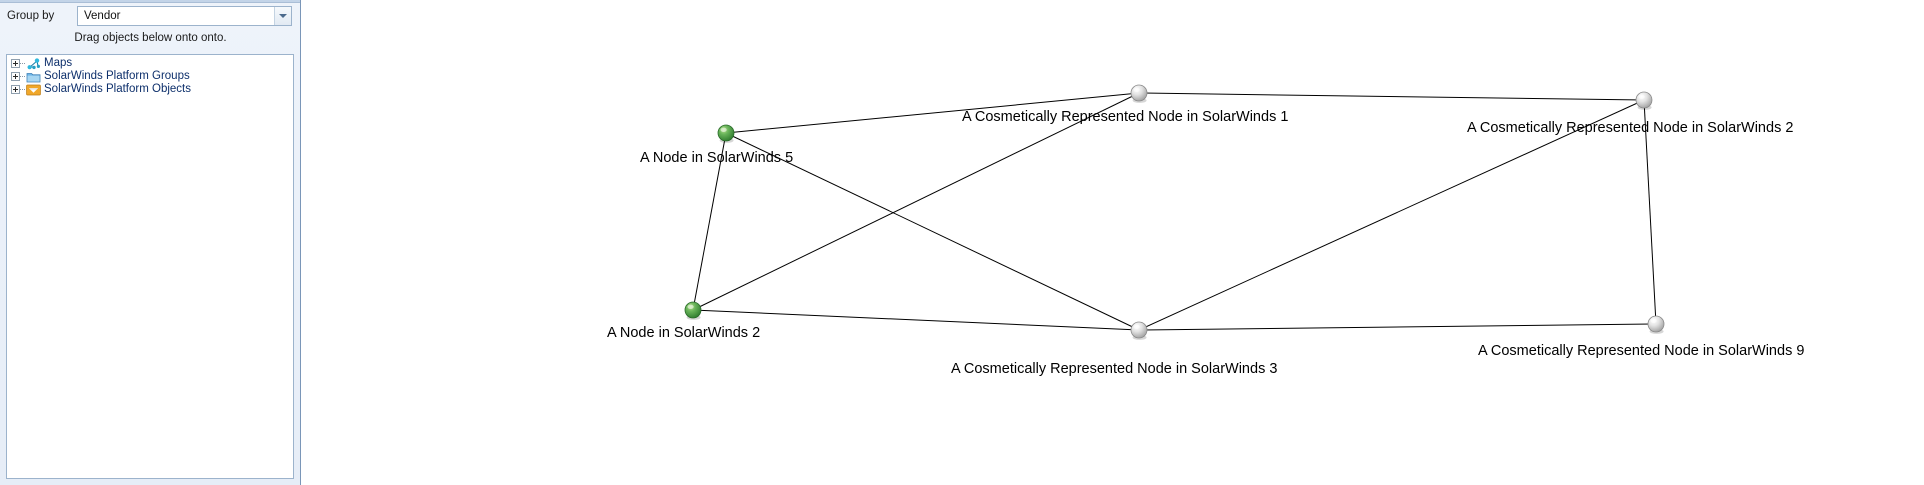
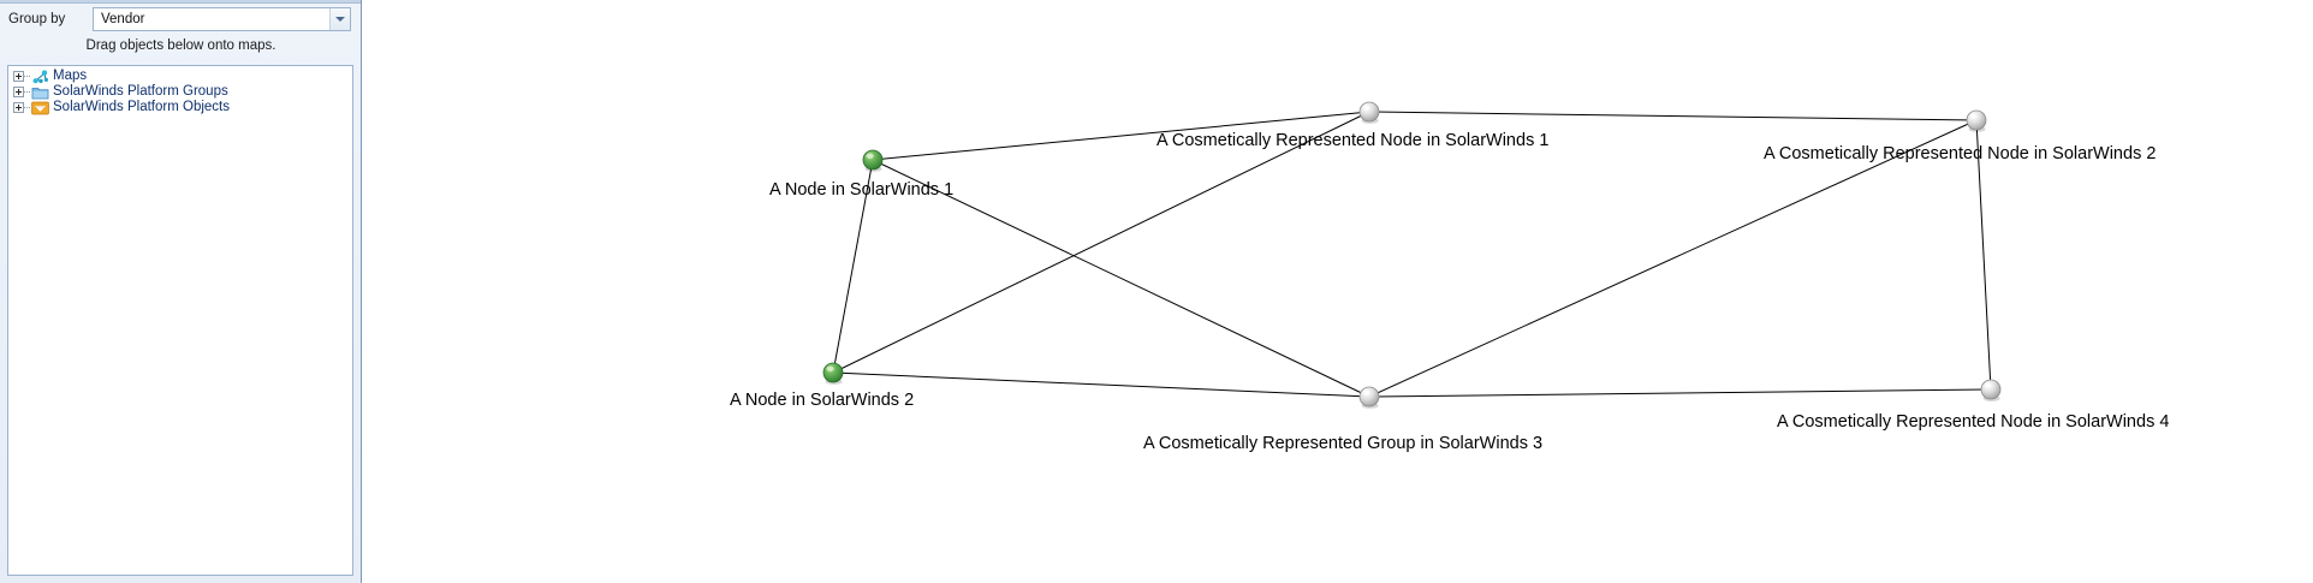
  Group by
  Vendor
- Drag objects below onto onto.
+ Drag objects below onto maps.
  Maps
  SolarWinds Platform Groups
  SolarWinds Platform Objects
- A Node in SolarWinds 5
+ A Node in SolarWinds 1
  A Node in SolarWinds 2
  A Cosmetically Represented Node in SolarWinds 1
  A Cosmetically Represented Node in SolarWinds 2
- A Cosmetically Represented Node in SolarWinds 3
+ A Cosmetically Represented Group in SolarWinds 3
- A Cosmetically Represented Node in SolarWinds 9
+ A Cosmetically Represented Node in SolarWinds 4
